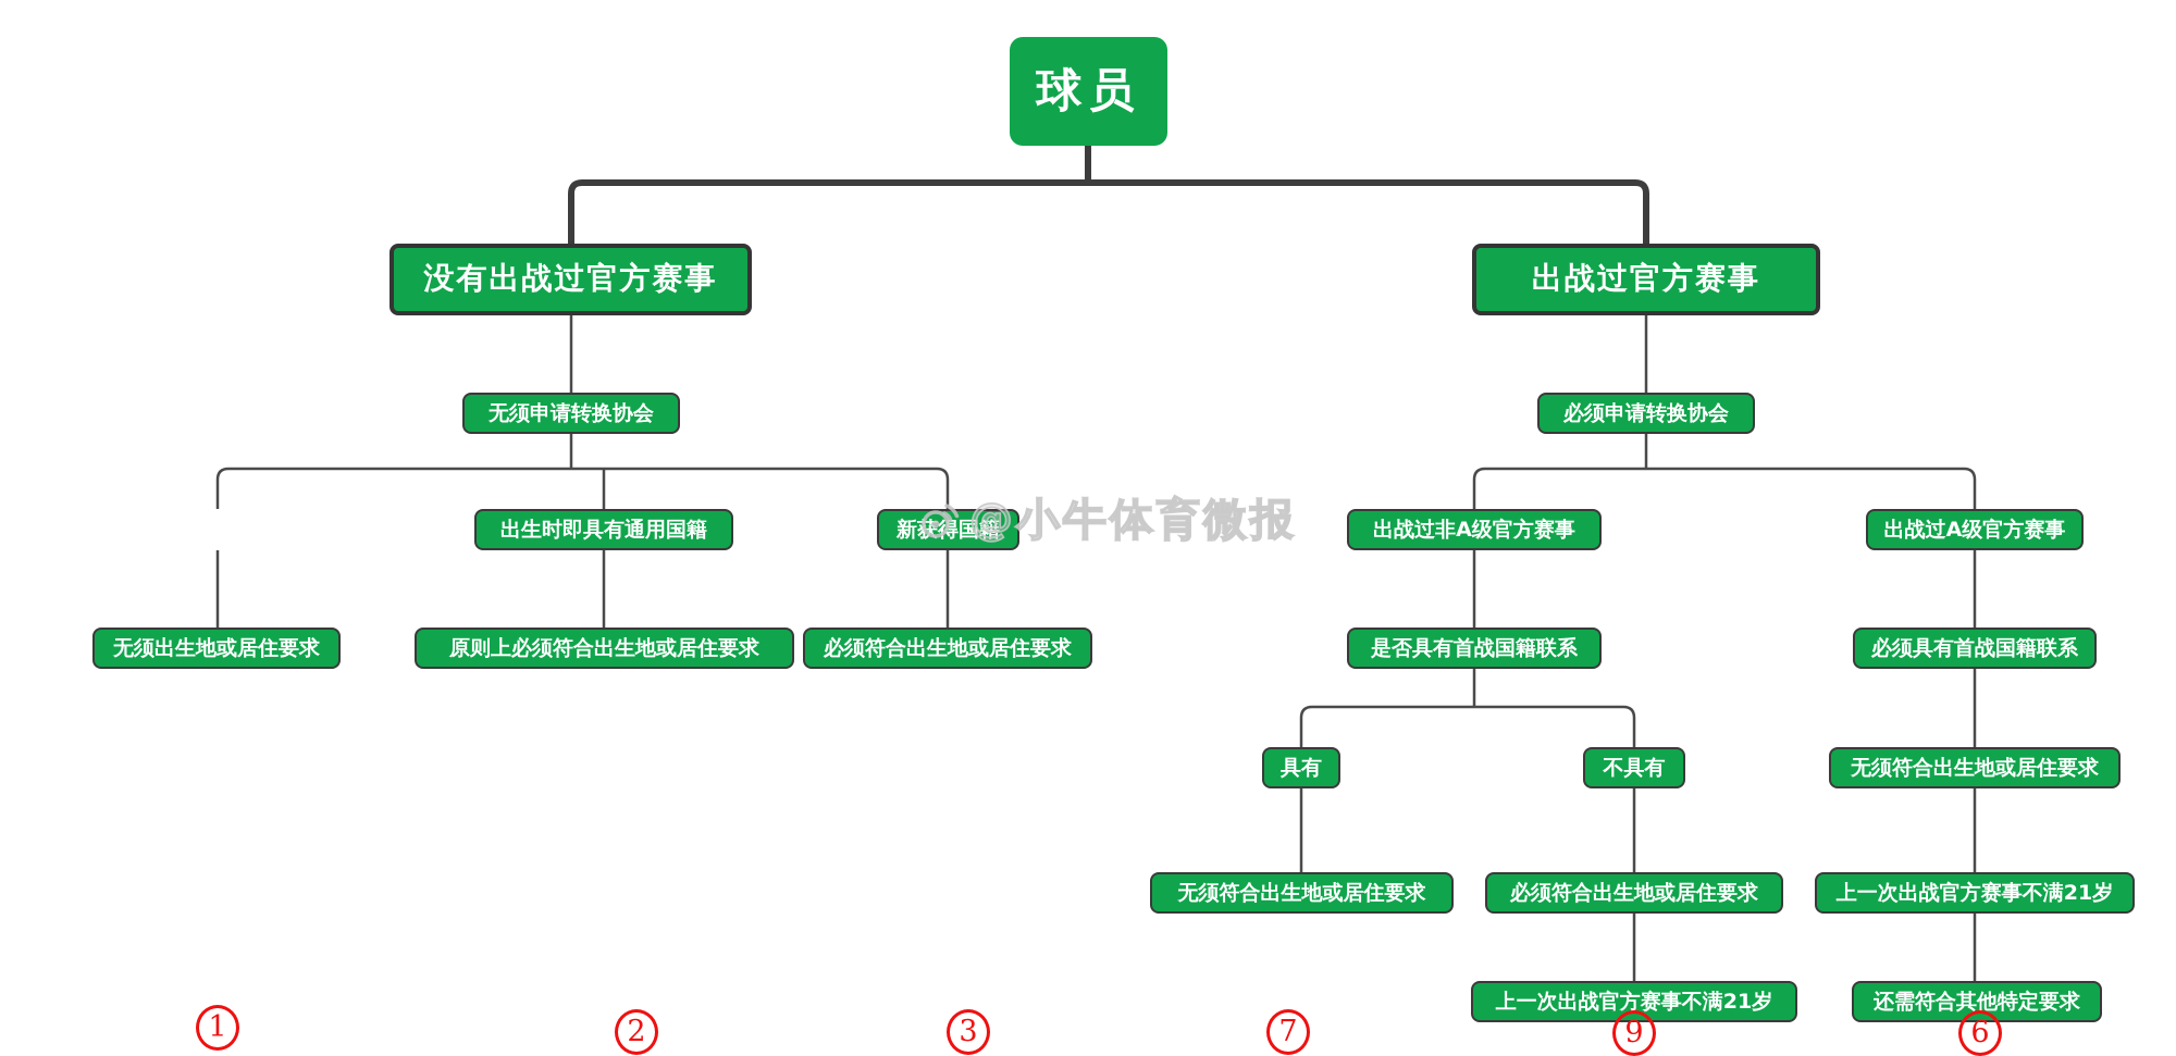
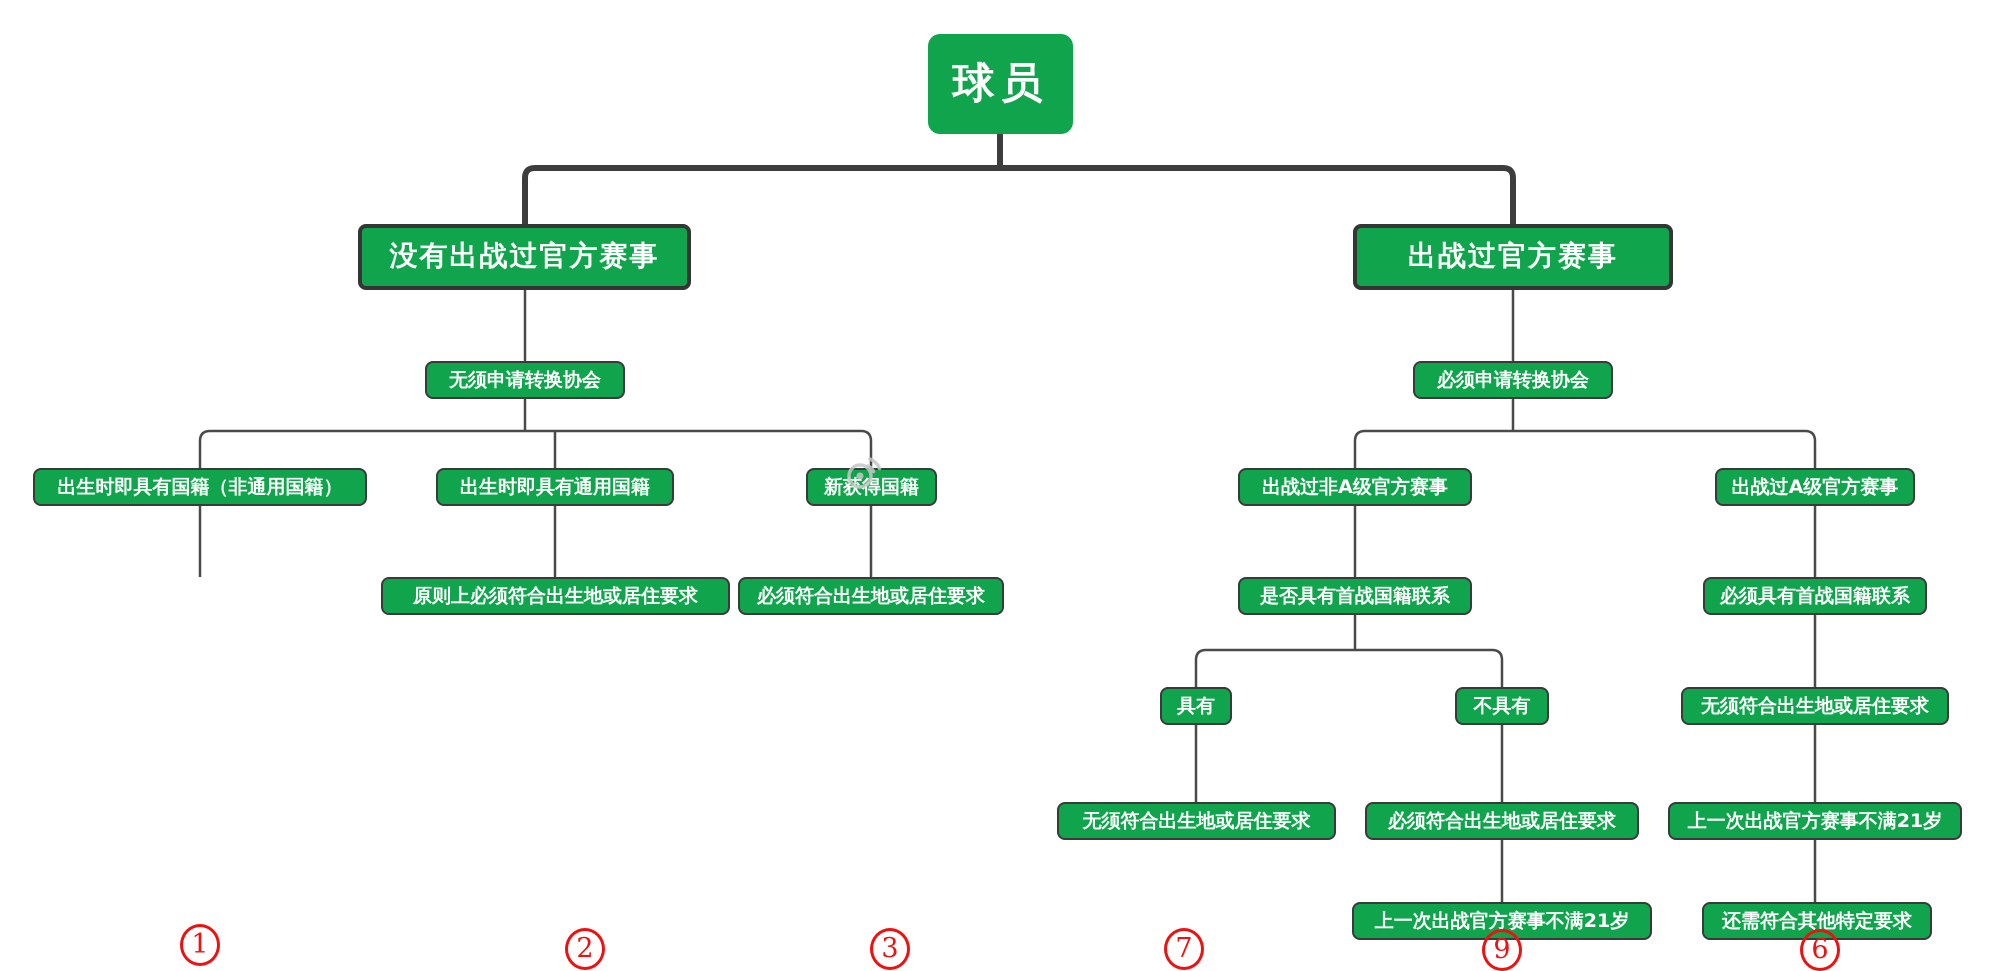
  球员
  没有出战过官方赛事
  出战过官方赛事
  无须申请转换协会
  必须申请转换协会
+ 出生时即具有国籍（非通用国籍）
  出生时即具有通用国籍
  新获得国籍
- 无须出生地或居住要求
  原则上必须符合出生地或居住要求
  必须符合出生地或居住要求
  出战过非A级官方赛事
  是否具有首战国籍联系
  具有
  不具有
  无须符合出生地或居住要求
  必须符合出生地或居住要求
  上一次出战官方赛事不满21岁
  出战过A级官方赛事
  必须具有首战国籍联系
  无须符合出生地或居住要求
  上一次出战官方赛事不满21岁
  还需符合其他特定要求
  1
  2
  3
  7
  9
  6
- @小牛体育微报
